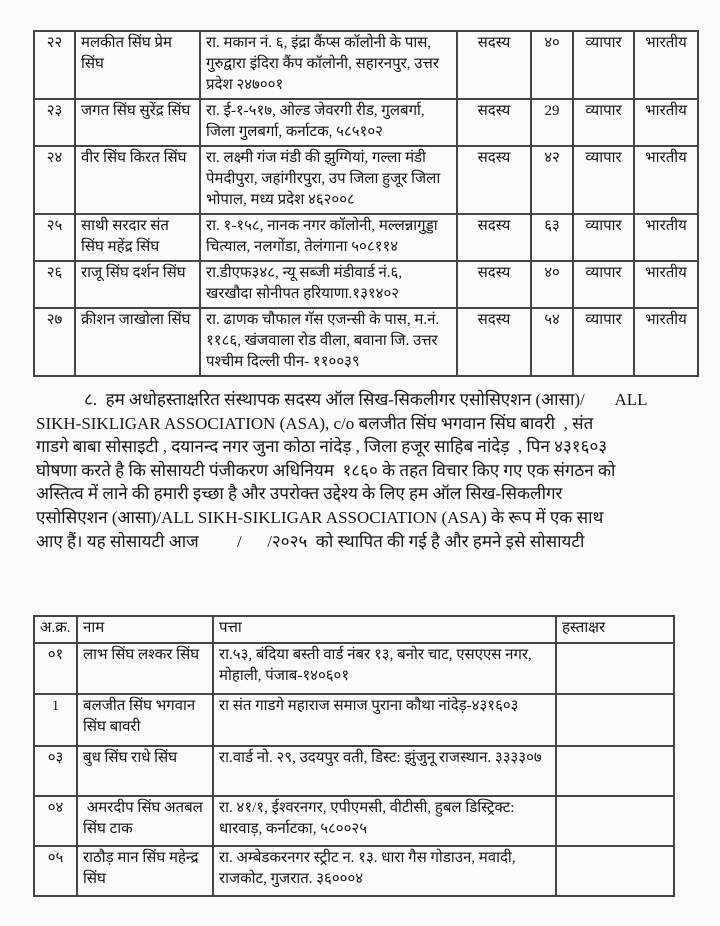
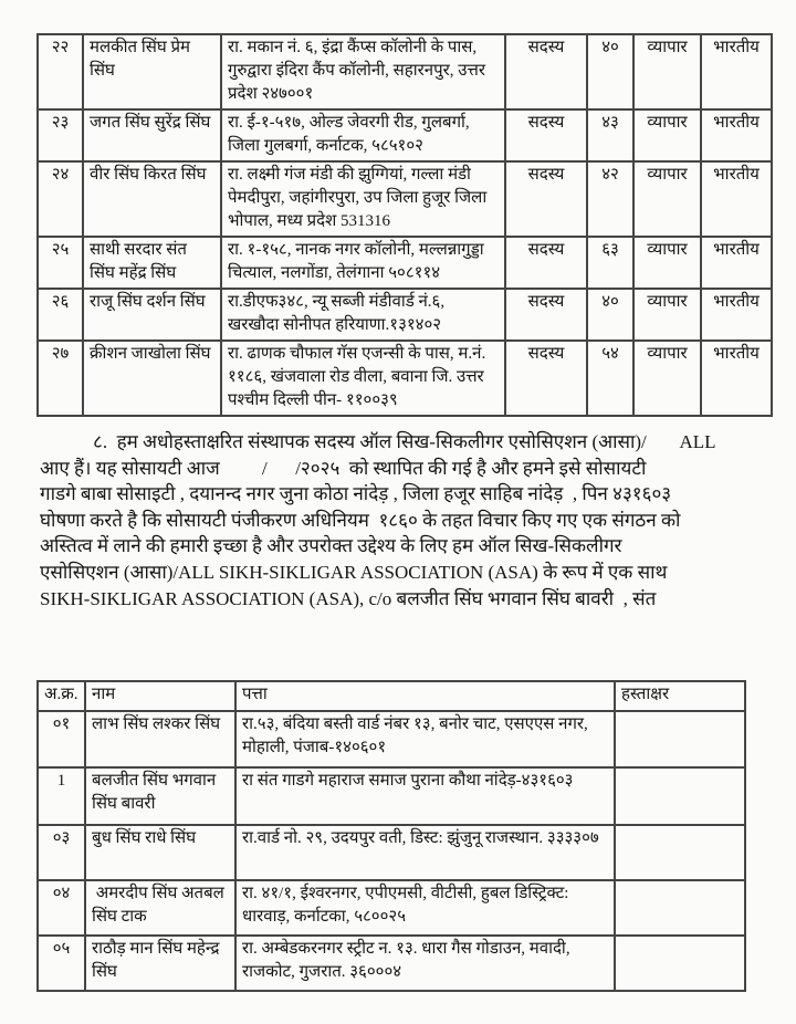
  २२	मलकीत सिंघ प्रेम सिंघ	रा. मकान नं. ६, इंद्रा कैंप्स कॉलोनी के पास, गुरुद्वारा इंदिरा कैंप कॉलोनी, सहारनपुर, उत्तर प्रदेश २४७००१	सदस्य	४०	व्यापार	भारतीय
- २३	जगत सिंघ सुरेंद्र सिंघ	रा. ई-१-५१७, ओल्ड जेवरगी रीड, गुलबर्गा, जिला गुलबर्गा, कर्नाटक, ५८५१०२	सदस्य	29	व्यापार	भारतीय
+ २३	जगत सिंघ सुरेंद्र सिंघ	रा. ई-१-५१७, ओल्ड जेवरगी रीड, गुलबर्गा, जिला गुलबर्गा, कर्नाटक, ५८५१०२	सदस्य	४३	व्यापार	भारतीय
- २४	वीर सिंघ किरत सिंघ	रा. लक्ष्मी गंज मंडी की झुग्गियां, गल्ला मंडी पेमदीपुरा, जहांगीरपुरा, उप जिला हुजूर जिला भोपाल, मध्य प्रदेश ४६२००८	सदस्य	४२	व्यापार	भारतीय
+ २४	वीर सिंघ किरत सिंघ	रा. लक्ष्मी गंज मंडी की झुग्गियां, गल्ला मंडी पेमदीपुरा, जहांगीरपुरा, उप जिला हुजूर जिला भोपाल, मध्य प्रदेश 531316	सदस्य	४२	व्यापार	भारतीय
  २५	साथी सरदार संत सिंघ महेंद्र सिंघ	रा. १-१५८, नानक नगर कॉलोनी, मल्लन्नागुड्डा चित्याल, नलगोंडा, तेलंगाना ५०८११४	सदस्य	६३	व्यापार	भारतीय
  २६	राजू सिंघ दर्शन सिंघ	रा.डीएफ३४८, न्यू सब्जी मंडीवार्ड नं.६, खरखौदा सोनीपत हरियाणा.१३१४०२	सदस्य	४०	व्यापार	भारतीय
  २७	क्रीशन जाखोला सिंघ	रा. ढाणक चौफाल गॅस एजन्सी के पास, म.नं. ११८६, खंजवाला रोड वीला, बवाना जि. उत्तर पश्चीम दिल्ली पीन- ११००३९	सदस्य	५४	व्यापार	भारतीय
  ८. हम अधोहस्ताक्षरित संस्थापक सदस्य ऑल सिख-सिकलीगर एसोसिएशन (आसा)/ ALL
- SIKH-SIKLIGAR ASSOCIATION (ASA), c/o बलजीत सिंघ भगवान सिंघ बावरी , संत
+ आए हैं। यह सोसायटी आज / /२०२५ को स्थापित की गई है और हमने इसे सोसायटी
  गाडगे बाबा सोसाइटी , दयानन्द नगर जुना कोठा नांदेड़ , जिला हजूर साहिब नांदेड़ , पिन ४३१६०३
  घोषणा करते है कि सोसायटी पंजीकरण अधिनियम १८६० के तहत विचार किए गए एक संगठन को
  अस्तित्व में लाने की हमारी इच्छा है और उपरोक्त उद्देश्य के लिए हम ऑल सिख-सिकलीगर
  एसोसिएशन (आसा)/ALL SIKH-SIKLIGAR ASSOCIATION (ASA) के रूप में एक साथ
- आए हैं। यह सोसायटी आज / /२०२५ को स्थापित की गई है और हमने इसे सोसायटी
+ SIKH-SIKLIGAR ASSOCIATION (ASA), c/o बलजीत सिंघ भगवान सिंघ बावरी , संत
  अ.क्र.	नाम	पत्ता	हस्ताक्षर
  ०१	लाभ सिंघ लश्कर सिंघ	रा.५३, बंदिया बस्ती वार्ड नंबर १३, बनोर चाट, एसएएस नगर, मोहाली, पंजाब-१४०६०१
  1	बलजीत सिंघ भगवान सिंघ बावरी	रा संत गाडगे महाराज समाज पुराना कौथा नांदेड़-४३१६०३
  ०३	बुध सिंघ राधे सिंघ	रा.वार्ड नो. २९, उदयपुर वती, डिस्ट: झुंजुनू राजस्थान. ३३३३०७
  ०४	अमरदीप सिंघ अतबल सिंघ टाक	रा. ४१/१, ईश्वरनगर, एपीएमसी, वीटीसी, हुबल डिस्ट्रिक्ट: धारवाड़, कर्नाटका, ५८००२५
  ०५	राठौड़ मान सिंघ महेन्द्र सिंघ	रा. अम्बेडकरनगर स्ट्रीट न. १३. धारा गैस गोडाउन, मवादी, राजकोट, गुजरात. ३६०००४
